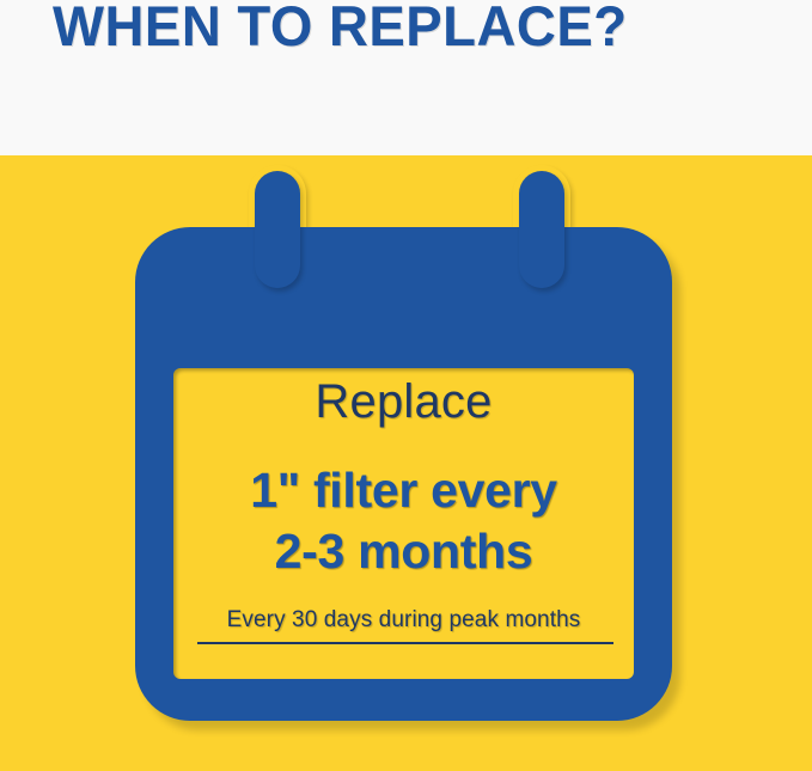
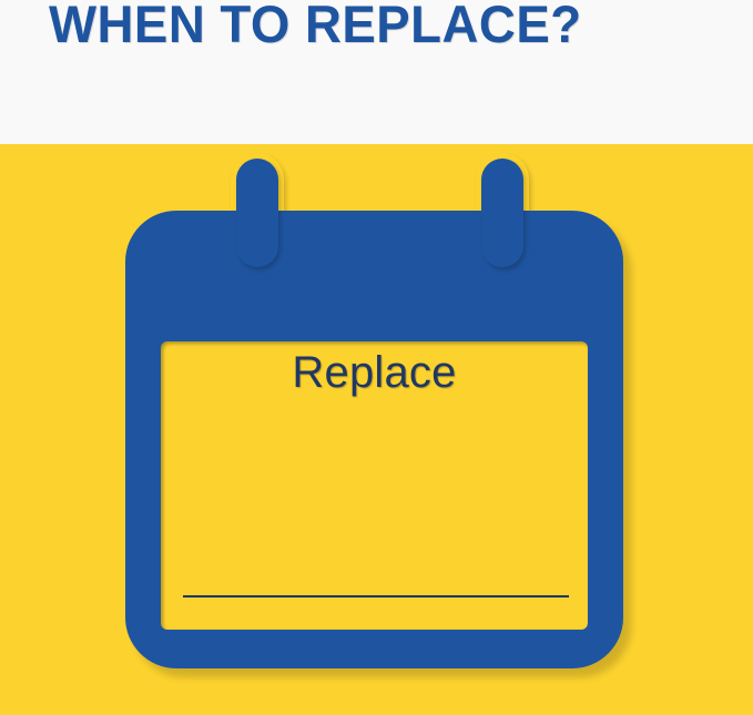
  WHEN TO REPLACE?
  Replace
- 1" filter every
- 2-3 months
- Every 30 days during peak months
